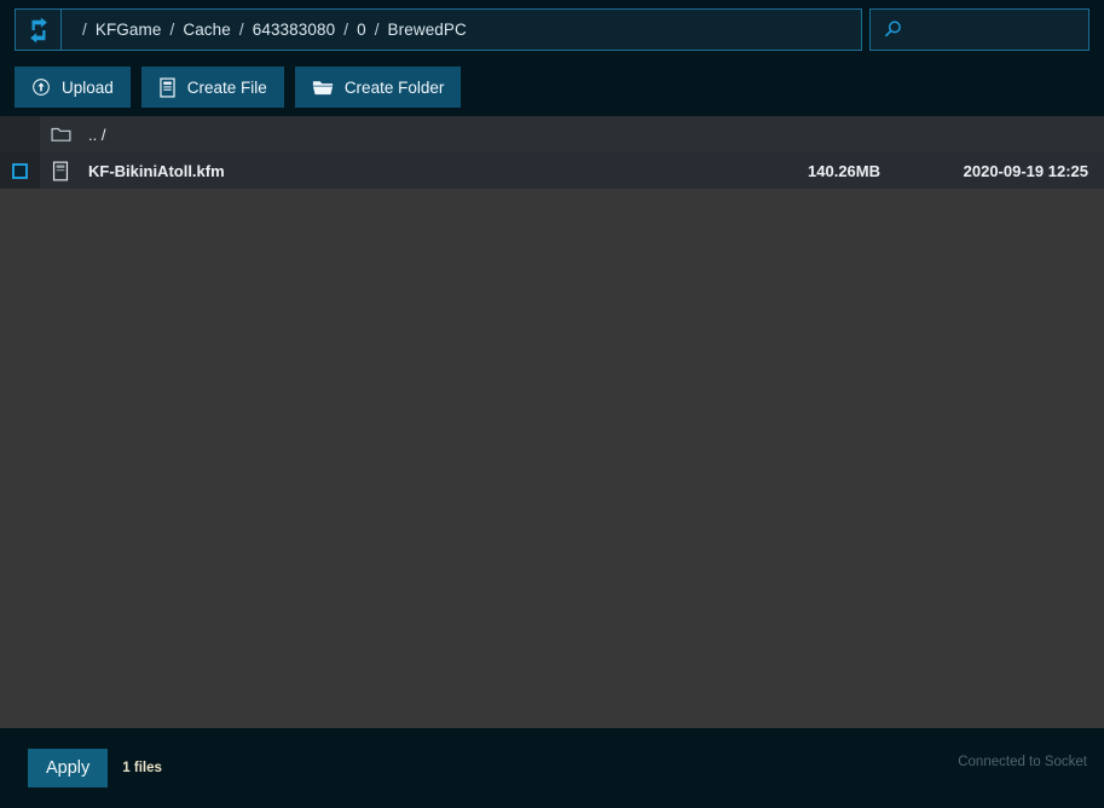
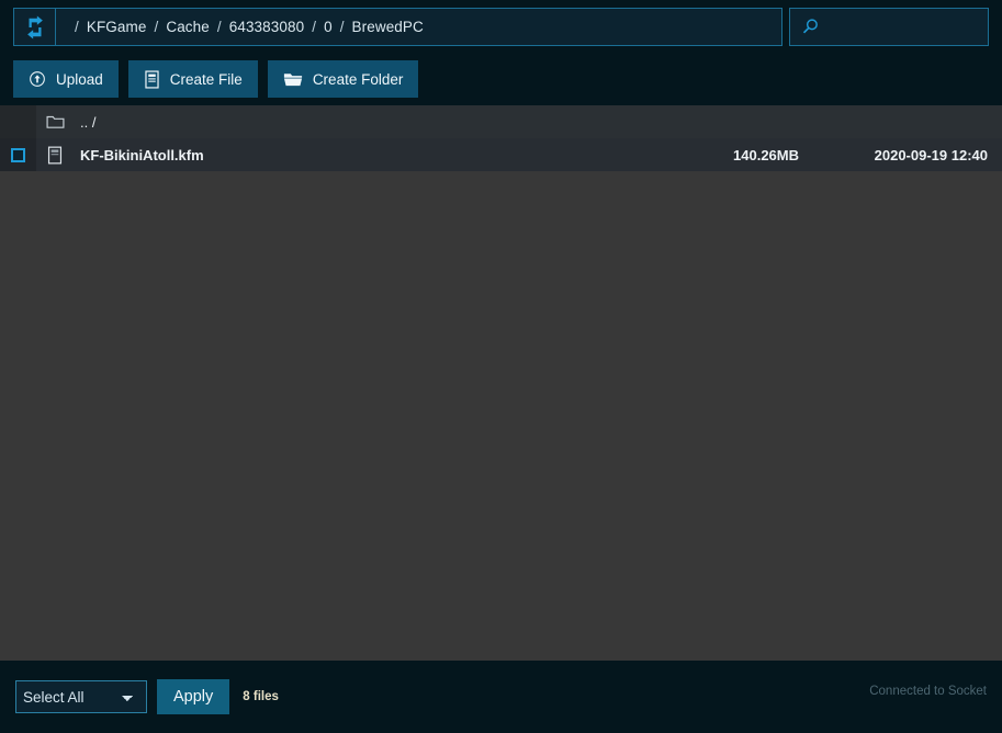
  /
  KFGame
  /
  Cache
  /
  643383080
  /
  0
  /
  BrewedPC
  Upload
  Create File
  Create Folder
  .. /
  KF-BikiniAtoll.kfm
  140.26MB
- 2020-09-19 12:25
+ 2020-09-19 12:40
+ Select All
  Apply
- 1 files
+ 8 files
  Connected to Socket
